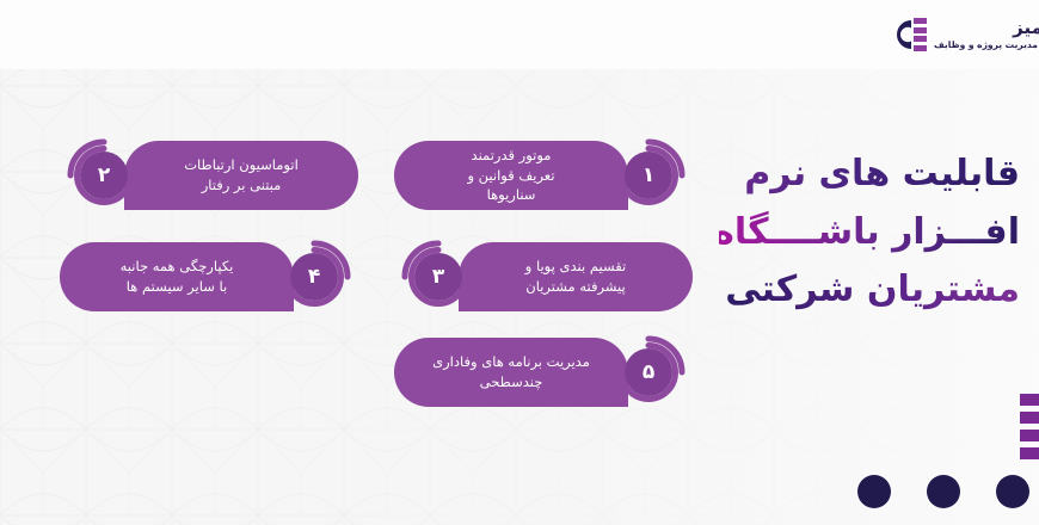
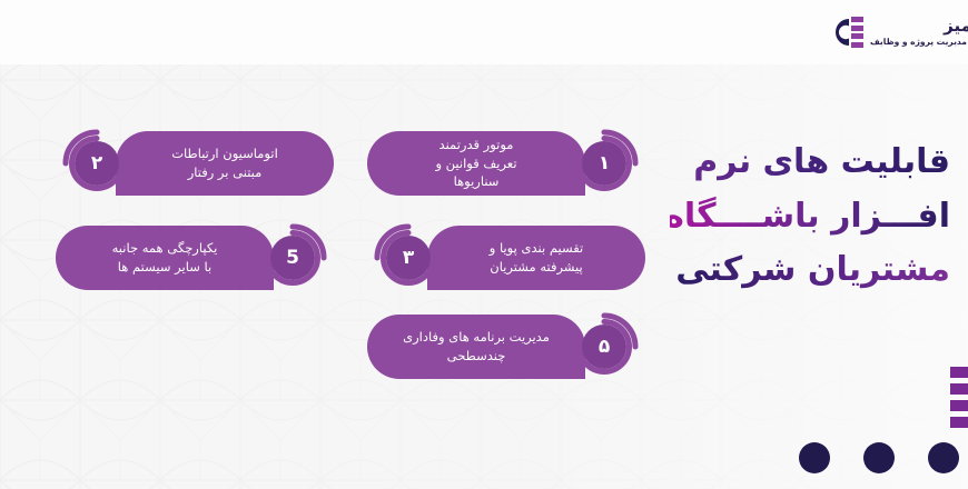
  قابلیت های نرم
  افـــزار باشــــگاه
  مشتریان شرکتی
  موتور قدرتمند
  تعریف قوانین و
  سناریوها
  ۱
  اتوماسیون ارتباطات
  مبتنی بر رفتار
  ۲
  تقسیم بندی پویا و
  پیشرفته مشتریان
  ۳
  یکپارچگی همه جانبه
  با سایر سیستم ها
- ۴
+ 5
  مدیریت برنامه های وفاداری
  چندسطحی
  ۵
